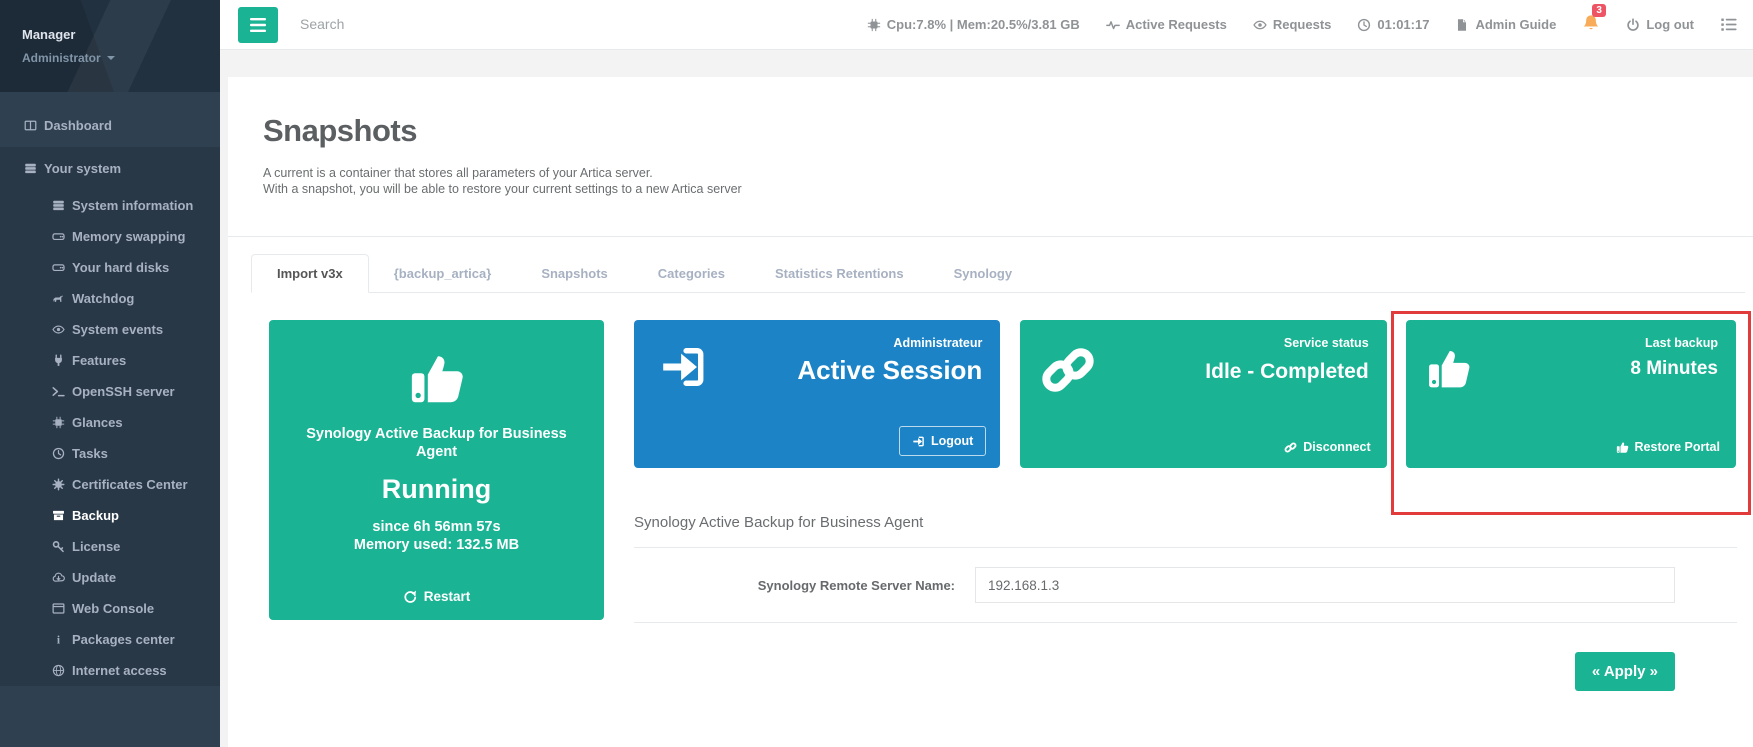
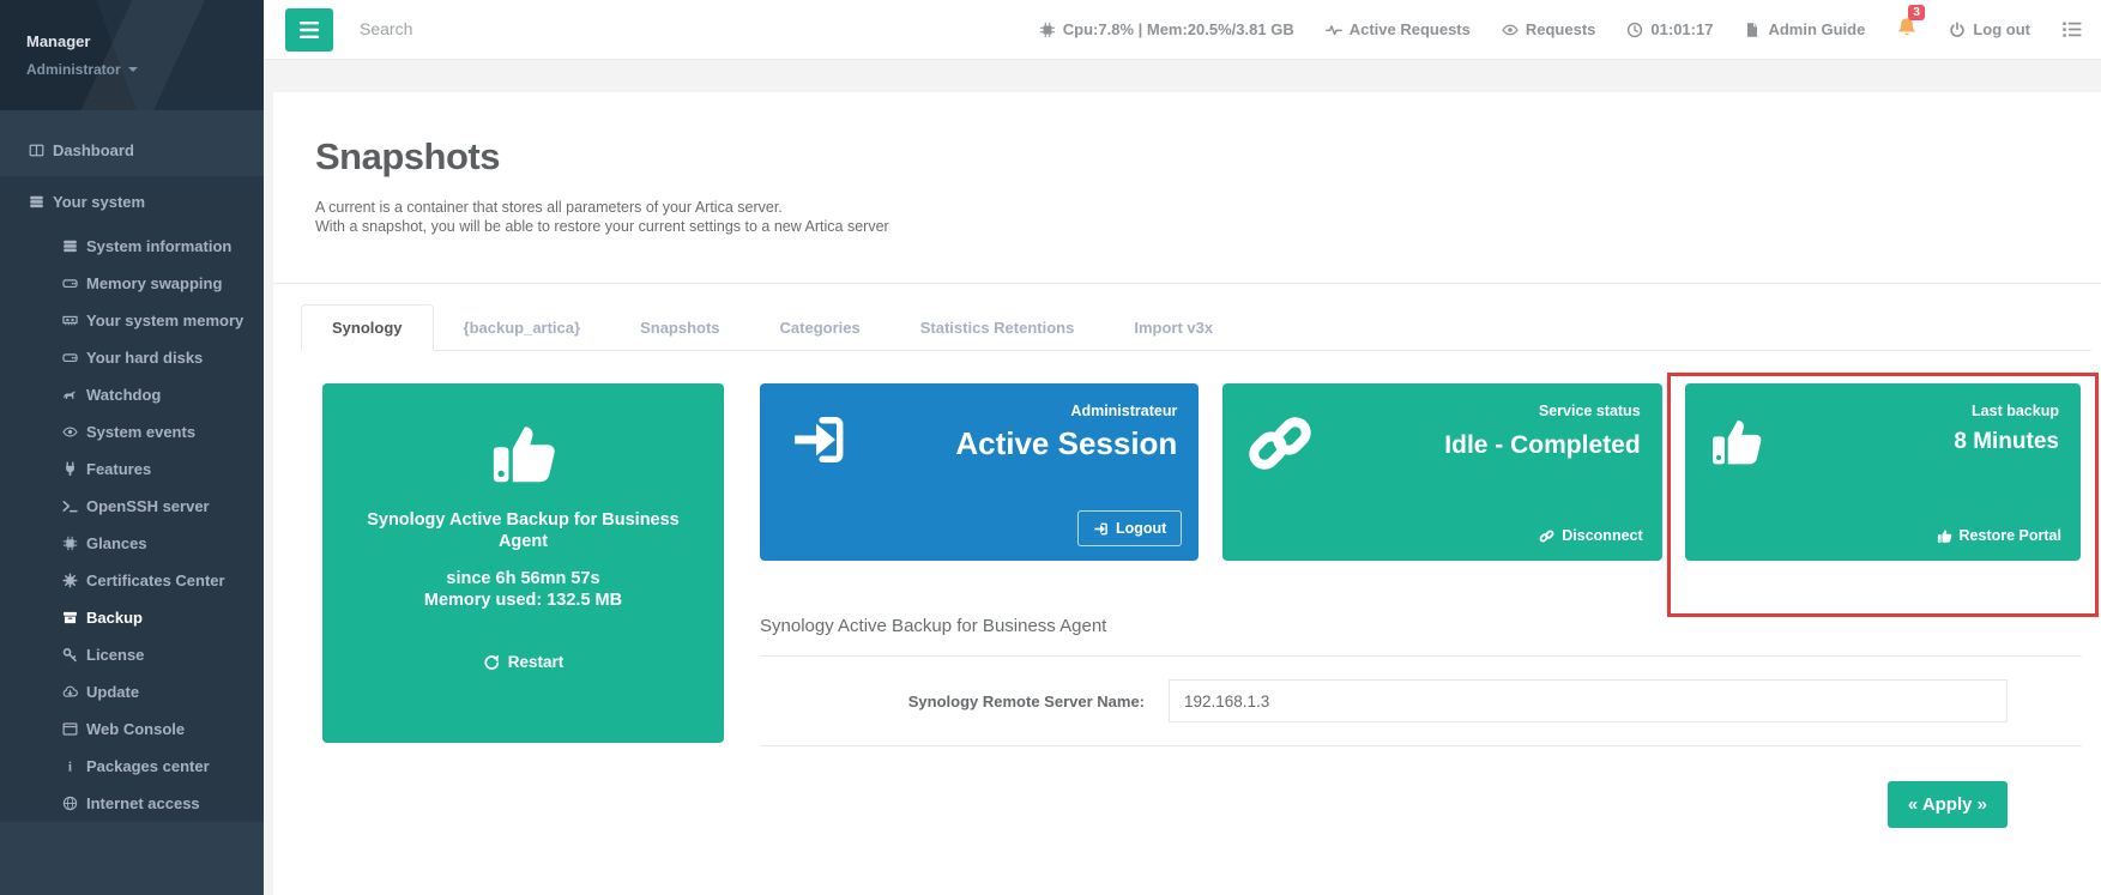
  Manager
  Administrator
  Dashboard
  Your system
  System information
  Memory swapping
+ Your system memory
  Your hard disks
  Watchdog
  System events
  Features
  OpenSSH server
  Glances
- Tasks
  Certificates Center
  Backup
  License
  Update
  Web Console
  Packages center
  Internet access
  Search
  Cpu:7.8% | Mem:20.5%/3.81 GB
  Active Requests
  Requests
  01:01:17
  Admin Guide
  3
  Log out
  Snapshots
  A current is a container that stores all parameters of your Artica server.
  With a snapshot, you will be able to restore your current settings to a new Artica server
- Import v3x
+ Synology
  {backup_artica}
  Snapshots
  Categories
  Statistics Retentions
- Synology
+ Import v3x
  Synology Active Backup for Business Agent
- Running
  since 6h 56mn 57s
  Memory used: 132.5 MB
  Restart
  Administrateur
  Active Session
  Logout
  Service status
  Idle - Completed
  Disconnect
  Last backup
  8 Minutes
  Restore Portal
  Synology Active Backup for Business Agent
  Synology Remote Server Name:
  192.168.1.3
  « Apply »
